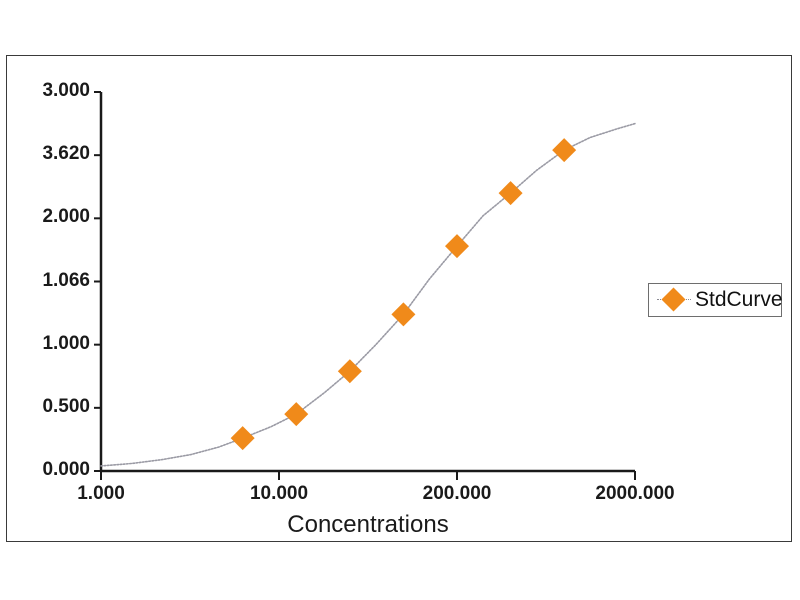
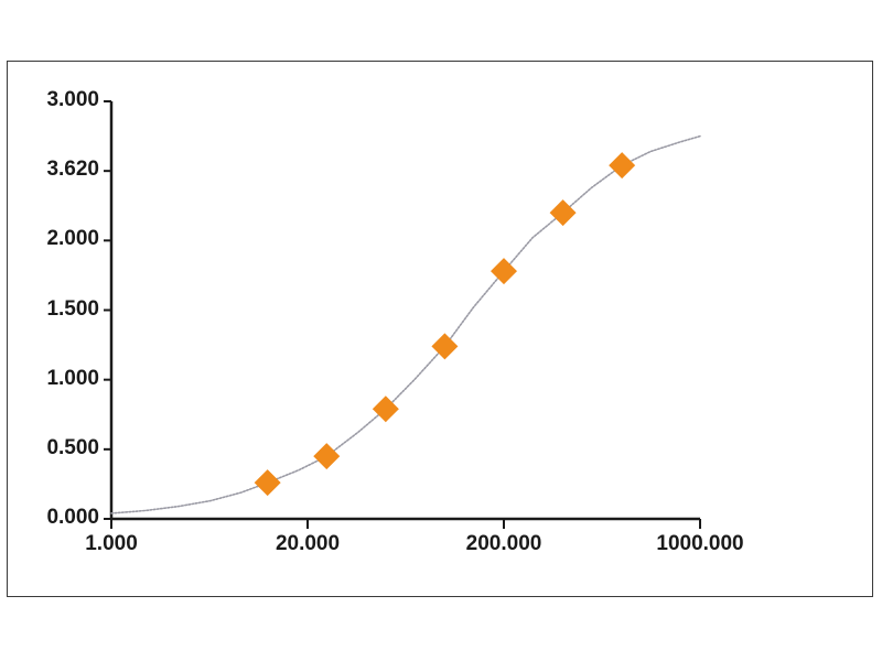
  0.000
  0.500
  1.000
- 1.066
+ 1.500
  2.000
  3.620
  3.000
  1.000
- 10.000
+ 20.000
  200.000
- 2000.000
+ 1000.000
- Concentrations
- StdCurve
